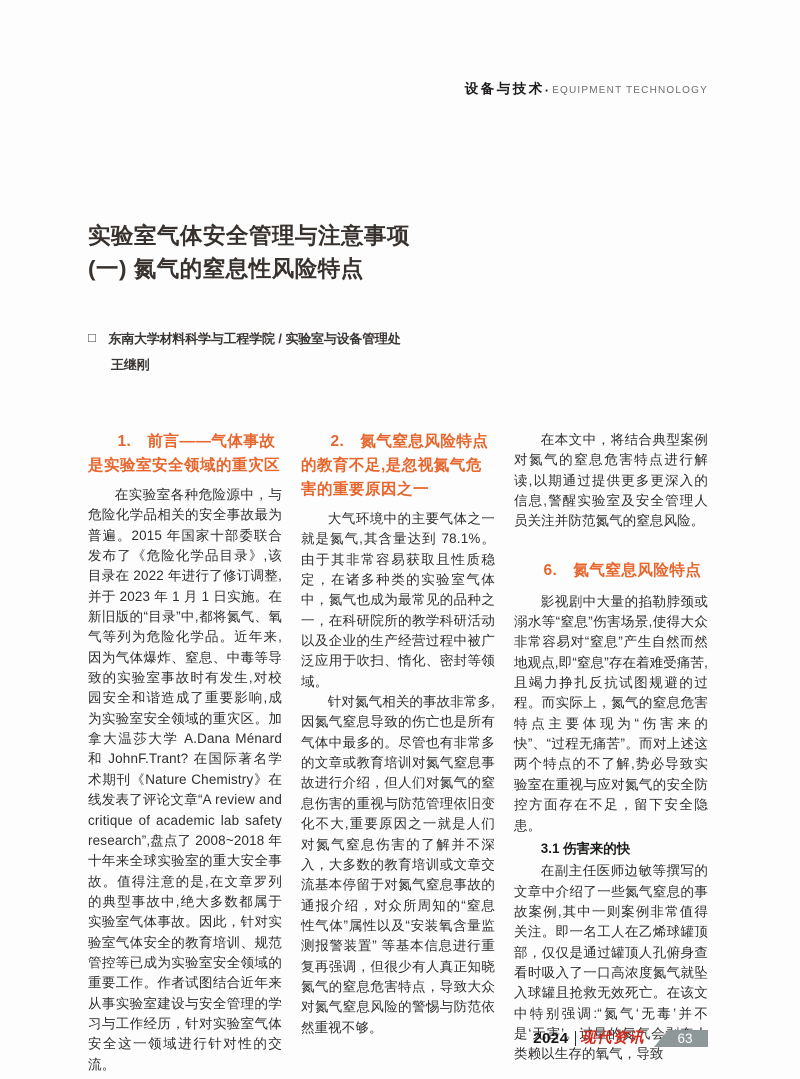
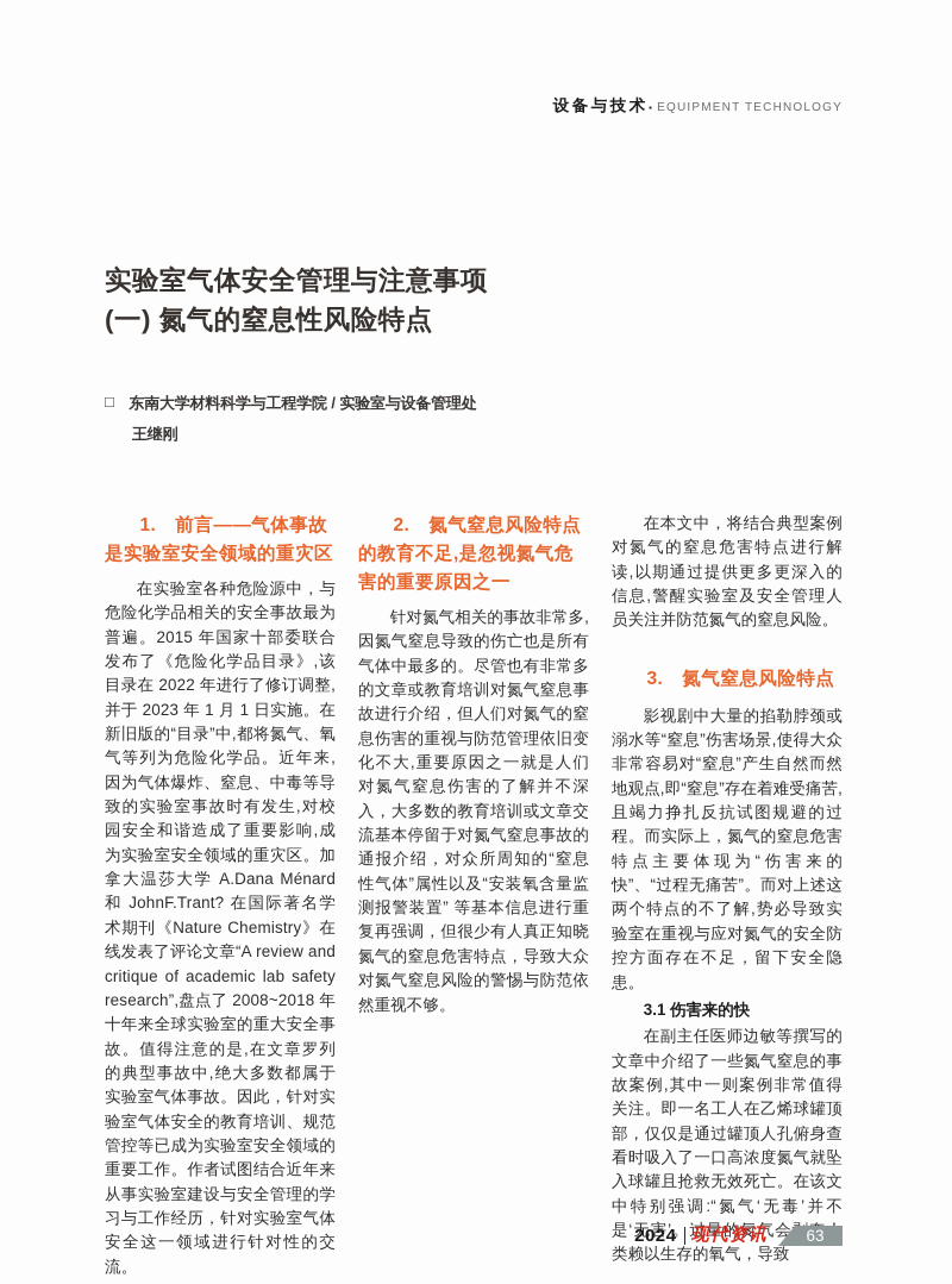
  设备与技术
  ·
  EQUIPMENT TECHNOLOGY
  实验室气体安全管理与注意事项
  (一) 氮气的窒息性风险特点
  □ 东南大学材料科学与工程学院 / 实验室与设备管理处
  王继刚
  1. 前言——气体事故是实验室安全领域的重灾区
  在实验室各种危险源中，与危险化学品相关的安全事故最为普遍。2015 年国家十部委联合发布了《危险化学品目录》,该目录在 2022 年进行了修订调整,并于 2023 年 1 月 1 日实施。在新旧版的“目录”中,都将氮气、氧气等列为危险化学品。近年来,因为气体爆炸、窒息、中毒等导致的实验室事故时有发生,对校园安全和谐造成了重要影响,成为实验室安全领域的重灾区。加拿大温莎大学 A.Dana Ménard 和 JohnF.Trant? 在国际著名学术期刊《Nature Chemistry》在线发表了评论文章“A review and critique of academic lab safety research”,盘点了 2008~2018 年十年来全球实验室的重大安全事故。值得注意的是,在文章罗列的典型事故中,绝大多数都属于实验室气体事故。因此，针对实验室气体安全的教育培训、规范管控等已成为实验室安全领域的重要工作。作者试图结合近年来从事实验室建设与安全管理的学习与工作经历，针对实验室气体安全这一领域进行针对性的交流。
  2. 氮气窒息风险特点的教育不足,是忽视氮气危害的重要原因之一
- 大气环境中的主要气体之一就是氮气,其含量达到 78.1%。由于其非常容易获取且性质稳定，在诸多种类的实验室气体中，氮气也成为最常见的品种之一，在科研院所的教学科研活动以及企业的生产经营过程中被广泛应用于吹扫、惰化、密封等领域。
  针对氮气相关的事故非常多,因氮气窒息导致的伤亡也是所有气体中最多的。尽管也有非常多的文章或教育培训对氮气窒息事故进行介绍，但人们对氮气的窒息伤害的重视与防范管理依旧变化不大,重要原因之一就是人们对氮气窒息伤害的了解并不深入，大多数的教育培训或文章交流基本停留于对氮气窒息事故的通报介绍，对众所周知的“窒息性气体”属性以及“安装氧含量监测报警装置” 等基本信息进行重复再强调，但很少有人真正知晓氮气的窒息危害特点，导致大众对氮气窒息风险的警惕与防范依然重视不够。
  在本文中，将结合典型案例对氮气的窒息危害特点进行解读,以期通过提供更多更深入的信息,警醒实验室及安全管理人员关注并防范氮气的窒息风险。
- 6. 氮气窒息风险特点
+ 3. 氮气窒息风险特点
  影视剧中大量的掐勒脖颈或溺水等“窒息”伤害场景,使得大众非常容易对“窒息”产生自然而然地观点,即“窒息”存在着难受痛苦,且竭力挣扎反抗试图规避的过程。而实际上，氮气的窒息危害特点主要体现为“伤害来的快”、“过程无痛苦”。而对上述这两个特点的不了解,势必导致实验室在重视与应对氮气的安全防控方面存在不足，留下安全隐患。
  3.1 伤害来的快
  在副主任医师边敏等撰写的文章中介绍了一些氮气窒息的事故案例,其中一则案例非常值得关注。即一名工人在乙烯球罐顶部，仅仅是通过罐顶人孔俯身查看时吸入了一口高浓度氮气就坠入球罐且抢救无效死亡。在该文中特别强调:“氮气‘无毒’并不是‘无害’。过量的氮气会类赖以生存的氧气，导致
  2024
  现代资讯
  63
